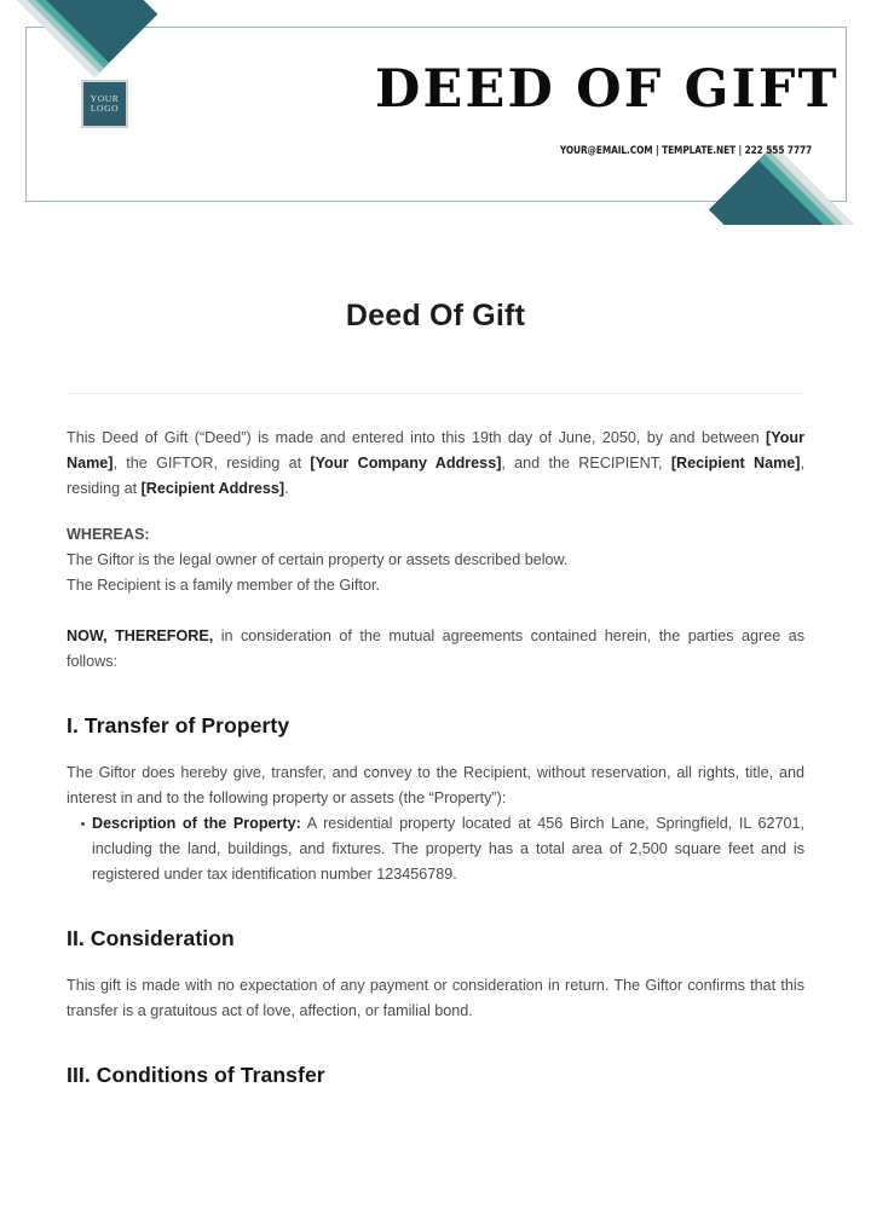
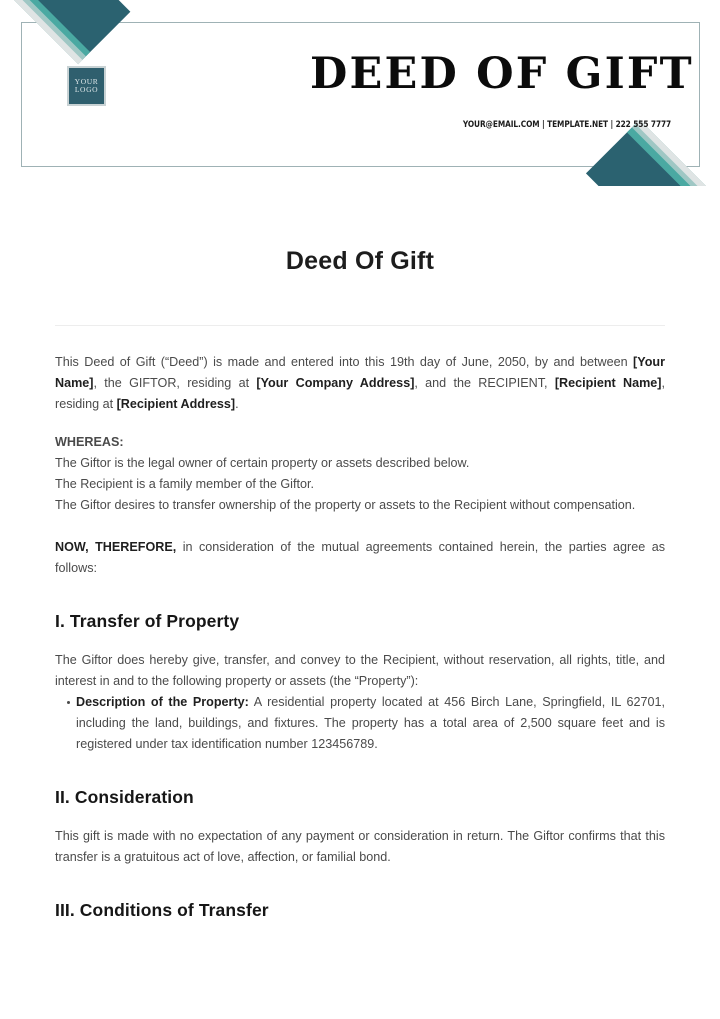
  YOUR
  LOGO
  DEED OF GIFT
  YOUR@EMAIL.COM | TEMPLATE.NET | 222 555 7777
  Deed Of Gift
  This Deed of Gift (“Deed”) is made and entered into this 19th day of June, 2050, by and between [Your Name], the GIFTOR, residing at [Your Company Address], and the RECIPIENT, [Recipient Name], residing at [Recipient Address].
  WHEREAS:
  The Giftor is the legal owner of certain property or assets described below.
  The Recipient is a family member of the Giftor.
+ The Giftor desires to transfer ownership of the property or assets to the Recipient without compensation.
  NOW, THEREFORE, in consideration of the mutual agreements contained herein, the parties agree as follows:
  I. Transfer of Property
  The Giftor does hereby give, transfer, and convey to the Recipient, without reservation, all rights, title, and interest in and to the following property or assets (the “Property”):
  Description of the Property: A residential property located at 456 Birch Lane, Springfield, IL 62701, including the land, buildings, and fixtures. The property has a total area of 2,500 square feet and is registered under tax identification number 123456789.
  II. Consideration
  This gift is made with no expectation of any payment or consideration in return. The Giftor confirms that this transfer is a gratuitous act of love, affection, or familial bond.
  III. Conditions of Transfer
